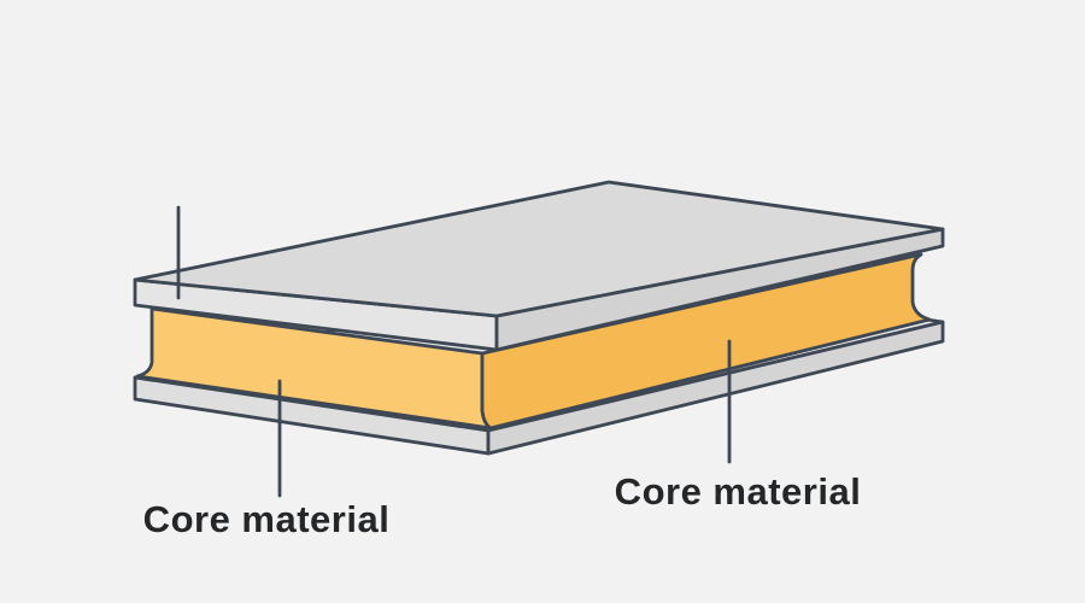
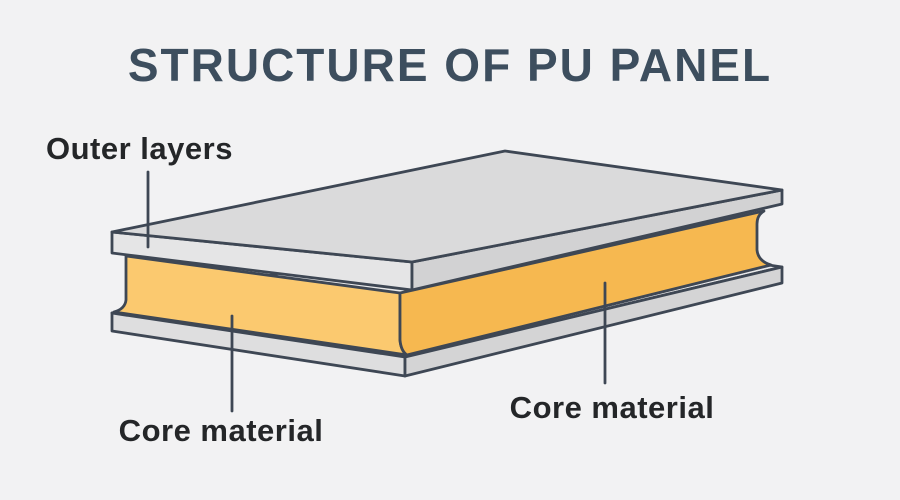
+ STRUCTURE OF PU PANEL
+ Outer layers
  Core material
  Core material
